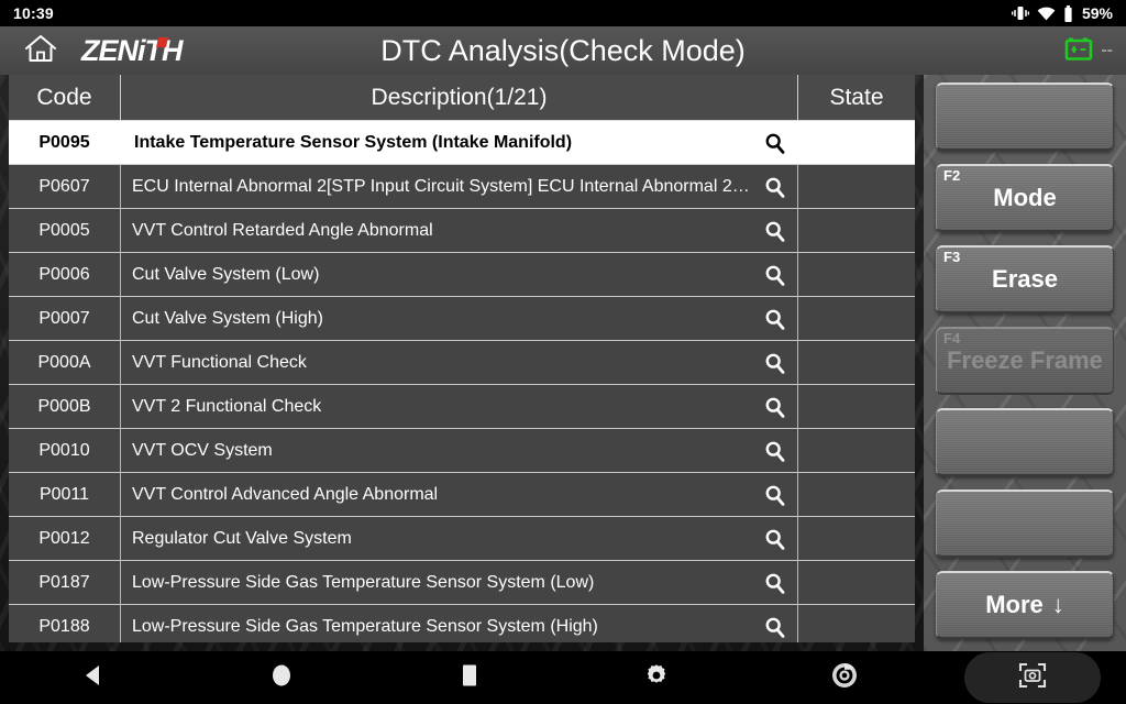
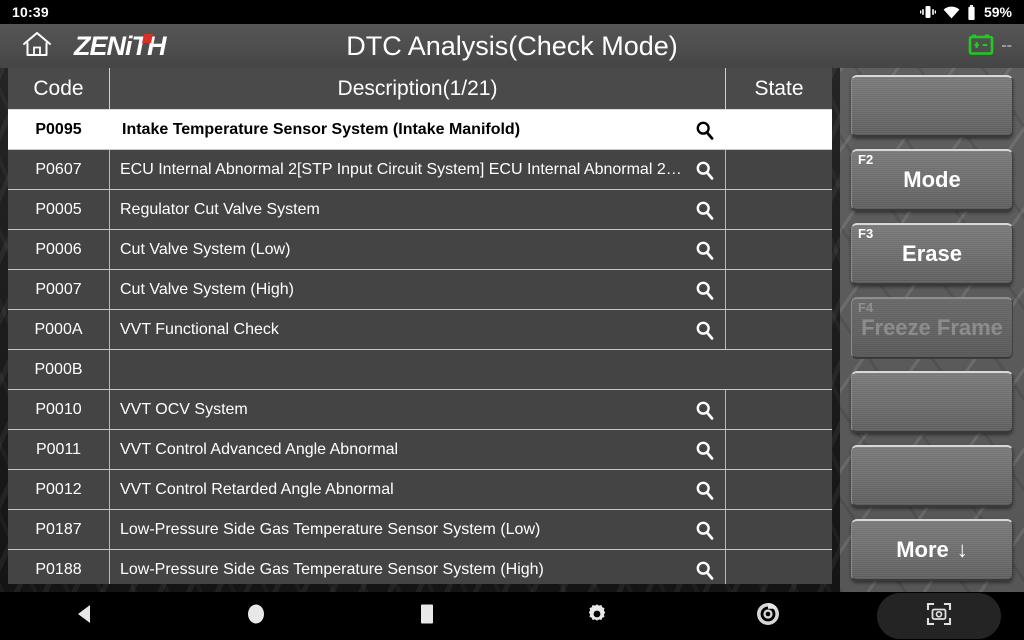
  10:39
  59%
  ZENiTH
  DTC Analysis(Check Mode)
  --
  Code
  Description(1/21)
  State
  P0095
  Intake Temperature Sensor System (Intake Manifold)
  P0607
  ECU Internal Abnormal 2[STP Input Circuit System] ECU Internal Abnormal 2[C.
  P0005
- VVT Control Retarded Angle Abnormal
+ Regulator Cut Valve System
  P0006
  Cut Valve System (Low)
  P0007
  Cut Valve System (High)
  P000A
  VVT Functional Check
  P000B
- VVT 2 Functional Check
  P0010
  VVT OCV System
  P0011
  VVT Control Advanced Angle Abnormal
  P0012
- Regulator Cut Valve System
+ VVT Control Retarded Angle Abnormal
  P0187
  Low-Pressure Side Gas Temperature Sensor System (Low)
  P0188
  Low-Pressure Side Gas Temperature Sensor System (High)
  F2
  Mode
  F3
  Erase
  F4
  Freeze Frame
  More
  ↓
